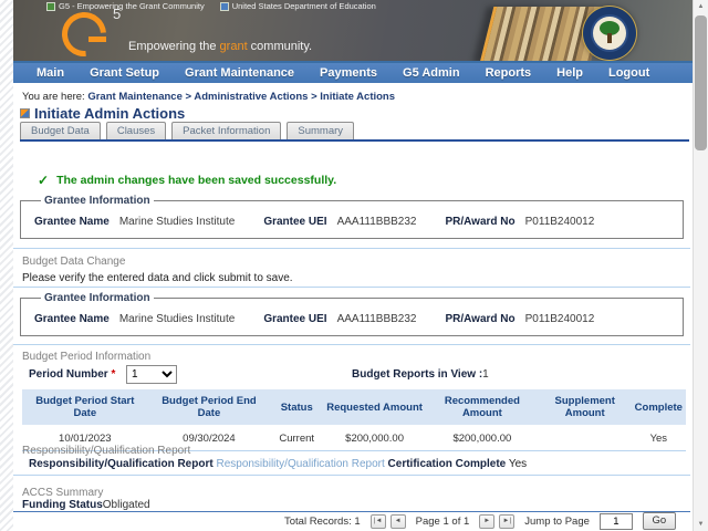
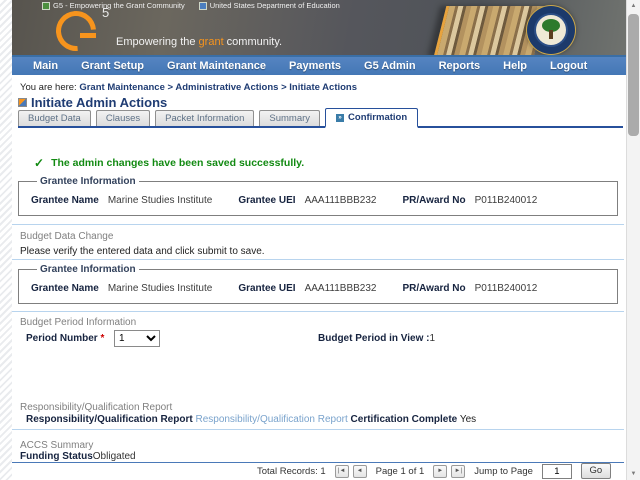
  G5 - Empowering the Grant Community
  United States Department of Education
  5
  Empowering the grant community.
  Main
  Grant Setup
  Grant Maintenance
  Payments
  G5 Admin
  Reports
  Help
  Logout
  You are here: Grant Maintenance > Administrative Actions > Initiate Actions
  Initiate Admin Actions
  Budget Data
  Clauses
  Packet Information
  Summary
+ Confirmation
  ✓
  The admin changes have been saved successfully.
  Grantee Information
  Grantee Name
  Marine Studies Institute
  Grantee UEI
  AAA111BBB232
  PR/Award No
  P011B240012
  Budget Data Change
  Please verify the entered data and click submit to save.
  Grantee Information
  Grantee Name
  Marine Studies Institute
  Grantee UEI
  AAA111BBB232
  PR/Award No
  P011B240012
  Budget Period Information
  Period Number *
  1
- Budget Reports in View :1
+ Budget Period in View :1
- Budget Period Start Date	Budget Period End Date	Status	Requested Amount	Recommended Amount	Supplement Amount	Complete
- 10/01/2023	09/30/2024	Current	$200,000.00	$200,000.00		Yes
  Responsibility/Qualification Report
  Responsibility/Qualification Report Responsibility/Qualification Report Certification Complete Yes
  ACCS Summary
  Funding StatusObligated
  Total Records: 1
  Page 1 of 1
  Jump to Page
  1
  Go
